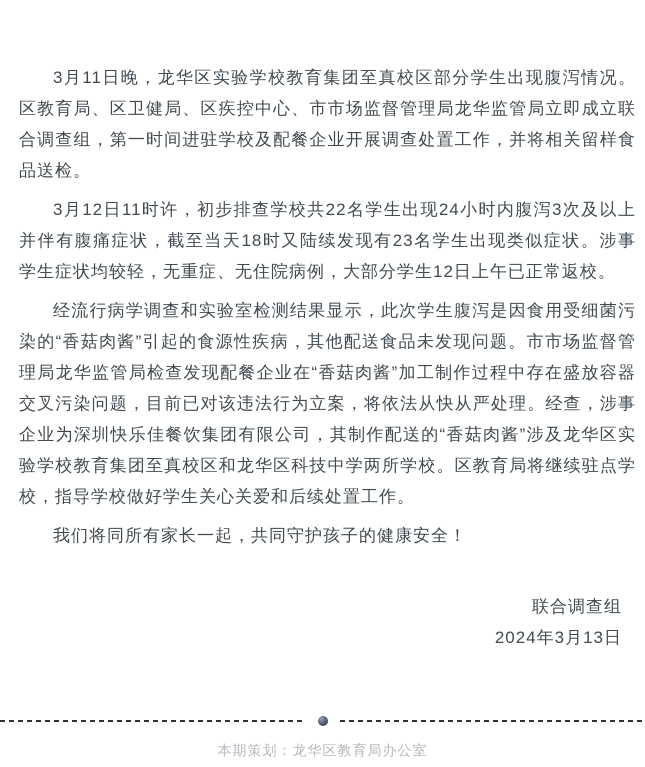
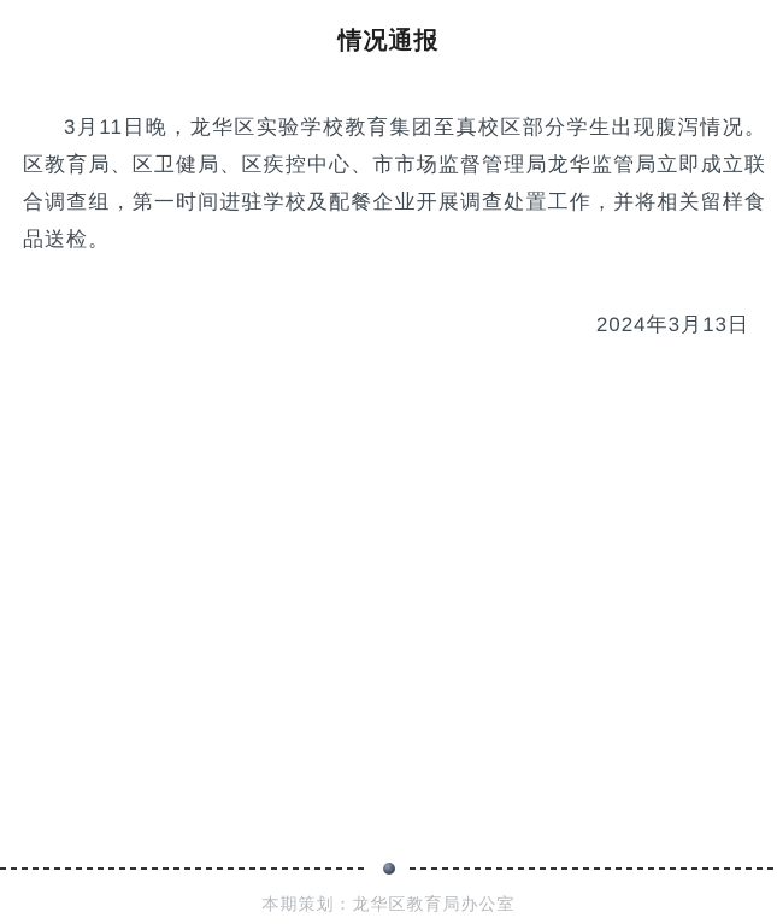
+ 情况通报
  3月11日晚，龙华区实验学校教育集团至真校区部分学生出现腹泻情况。区教育局、区卫健局、区疾控中心、市市场监督管理局龙华监管局立即成立联合调查组，第一时间进驻学校及配餐企业开展调查处置工作，并将相关留样食品送检。
- 3月12日11时许，初步排查学校共22名学生出现24小时内腹泻3次及以上并伴有腹痛症状，截至当天18时又陆续发现有23名学生出现类似症状。涉事学生症状均较轻，无重症、无住院病例，大部分学生12日上午已正常返校。
- 经流行病学调查和实验室检测结果显示，此次学生腹泻是因食用受细菌污染的“香菇肉酱”引起的食源性疾病，其他配送食品未发现问题。市市场监督管理局龙华监管局检查发现配餐企业在“香菇肉酱”加工制作过程中存在盛放容器交叉污染问题，目前已对该违法行为立案，将依法从快从严处理。经查，涉事企业为深圳快乐佳餐饮集团有限公司，其制作配送的“香菇肉酱”涉及龙华区实验学校教育集团至真校区和龙华区科技中学两所学校。区教育局将继续驻点学校，指导学校做好学生关心关爱和后续处置工作。
- 我们将同所有家长一起，共同守护孩子的健康安全！
- 联合调查组
  2024年3月13日
  本期策划：龙华区教育局办公室
